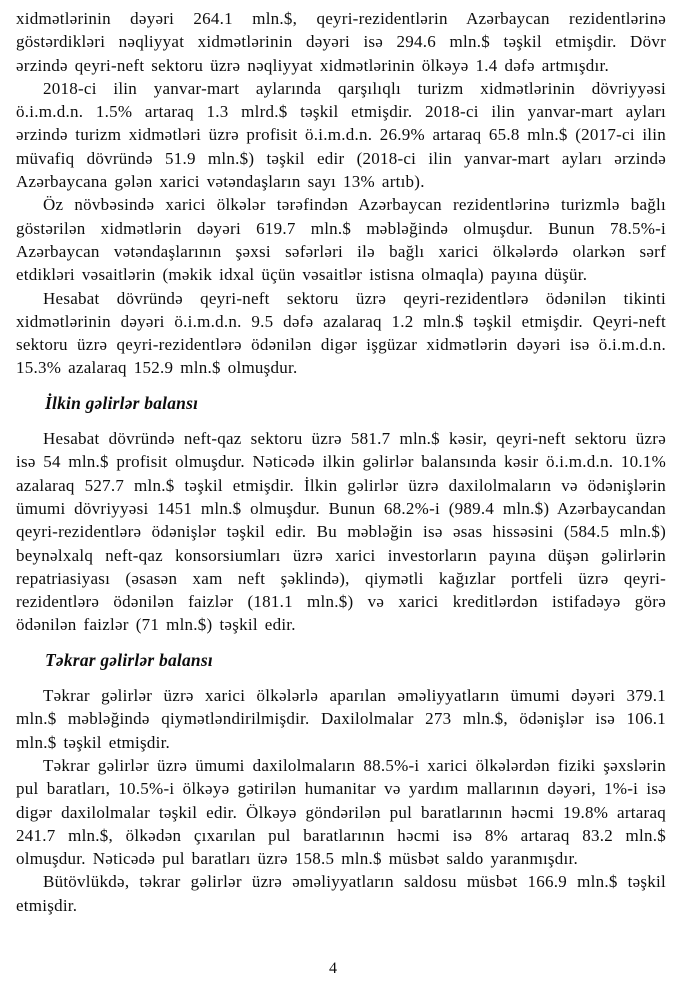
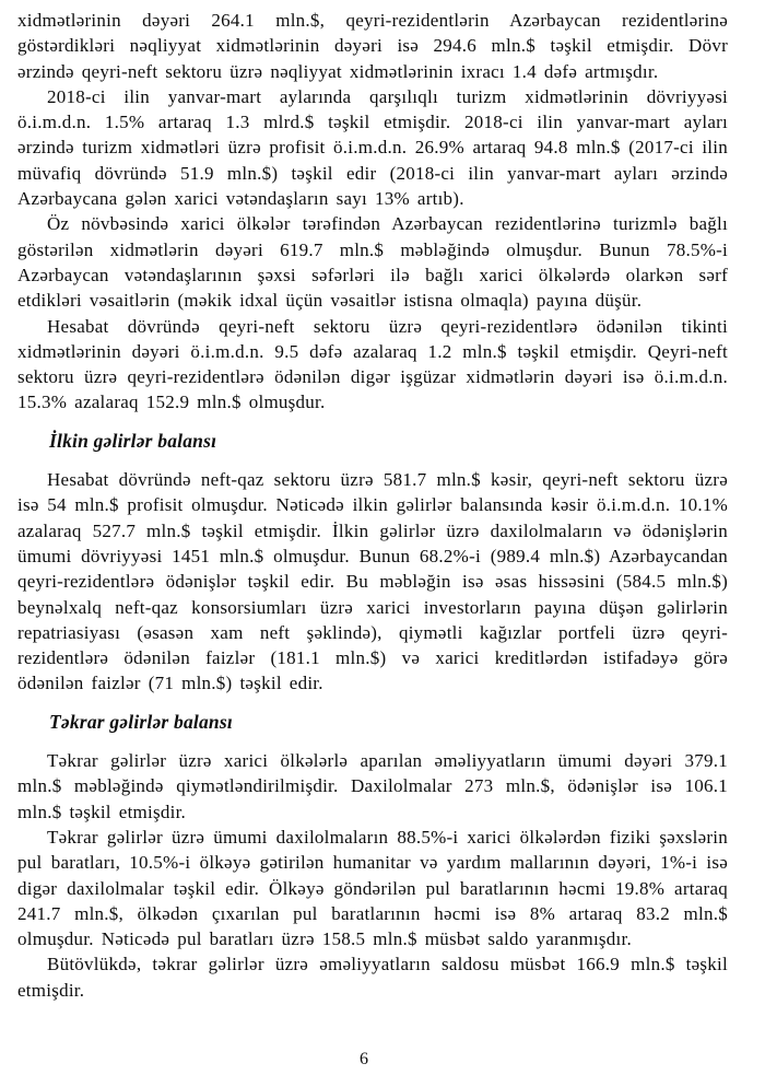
- xidmətlərinin dəyəri 264.1 mln.$, qeyri-rezidentlərin Azərbaycan rezidentlərinə göstərdikləri nəqliyyat xidmətlərinin dəyəri isə 294.6 mln.$ təşkil etmişdir. Dövr ərzində qeyri-neft sektoru üzrə nəqliyyat xidmətlərinin ölkəyə 1.4 dəfə artmışdır.
+ xidmətlərinin dəyəri 264.1 mln.$, qeyri-rezidentlərin Azərbaycan rezidentlərinə göstərdikləri nəqliyyat xidmətlərinin dəyəri isə 294.6 mln.$ təşkil etmişdir. Dövr ərzində qeyri-neft sektoru üzrə nəqliyyat xidmətlərinin ixracı 1.4 dəfə artmışdır.
- 2018-ci ilin yanvar-mart aylarında qarşılıqlı turizm xidmətlərinin dövriyyəsi ö.i.m.d.n. 1.5% artaraq 1.3 mlrd.$ təşkil etmişdir. 2018-ci ilin yanvar-mart ayları ərzində turizm xidmətləri üzrə profisit ö.i.m.d.n. 26.9% artaraq 65.8 mln.$ (2017-ci ilin müvafiq dövründə 51.9 mln.$) təşkil edir (2018-ci ilin yanvar-mart ayları ərzində Azərbaycana gələn xarici vətəndaşların sayı 13% artıb).
+ 2018-ci ilin yanvar-mart aylarında qarşılıqlı turizm xidmətlərinin dövriyyəsi ö.i.m.d.n. 1.5% artaraq 1.3 mlrd.$ təşkil etmişdir. 2018-ci ilin yanvar-mart ayları ərzində turizm xidmətləri üzrə profisit ö.i.m.d.n. 26.9% artaraq 94.8 mln.$ (2017-ci ilin müvafiq dövründə 51.9 mln.$) təşkil edir (2018-ci ilin yanvar-mart ayları ərzində Azərbaycana gələn xarici vətəndaşların sayı 13% artıb).
  Öz növbəsində xarici ölkələr tərəfindən Azərbaycan rezidentlərinə turizmlə bağlı göstərilən xidmətlərin dəyəri 619.7 mln.$ məbləğində olmuşdur. Bunun 78.5%-i Azərbaycan vətəndaşlarının şəxsi səfərləri ilə bağlı xarici ölkələrdə olarkən sərf etdikləri vəsaitlərin (məkik idxal üçün vəsaitlər istisna olmaqla) payına düşür.
  Hesabat dövründə qeyri-neft sektoru üzrə qeyri-rezidentlərə ödənilən tikinti xidmətlərinin dəyəri ö.i.m.d.n. 9.5 dəfə azalaraq 1.2 mln.$ təşkil etmişdir. Qeyri-neft sektoru üzrə qeyri-rezidentlərə ödənilən digər işgüzar xidmətlərin dəyəri isə ö.i.m.d.n. 15.3% azalaraq 152.9 mln.$ olmuşdur.
  İlkin gəlirlər balansı
  Hesabat dövründə neft-qaz sektoru üzrə 581.7 mln.$ kəsir, qeyri-neft sektoru üzrə isə 54 mln.$ profisit olmuşdur. Nəticədə ilkin gəlirlər balansında kəsir ö.i.m.d.n. 10.1% azalaraq 527.7 mln.$ təşkil etmişdir. İlkin gəlirlər üzrə daxilolmaların və ödənişlərin ümumi dövriyyəsi 1451 mln.$ olmuşdur. Bunun 68.2%-i (989.4 mln.$) Azərbaycandan qeyri-rezidentlərə ödənişlər təşkil edir. Bu məbləğin isə əsas hissəsini (584.5 mln.$) beynəlxalq neft-qaz konsorsiumları üzrə xarici investorların payına düşən gəlirlərin repatriasiyası (əsasən xam neft şəklində), qiymətli kağızlar portfeli üzrə qeyri-rezidentlərə ödənilən faizlər (181.1 mln.$) və xarici kreditlərdən istifadəyə görə ödənilən faizlər (71 mln.$) təşkil edir.
  Təkrar gəlirlər balansı
  Təkrar gəlirlər üzrə xarici ölkələrlə aparılan əməliyyatların ümumi dəyəri 379.1 mln.$ məbləğində qiymətləndirilmişdir. Daxilolmalar 273 mln.$, ödənişlər isə 106.1 mln.$ təşkil etmişdir.
  Təkrar gəlirlər üzrə ümumi daxilolmaların 88.5%-i xarici ölkələrdən fiziki şəxslərin pul baratları, 10.5%-i ölkəyə gətirilən humanitar və yardım mallarının dəyəri, 1%-i isə digər daxilolmalar təşkil edir. Ölkəyə göndərilən pul baratlarının həcmi 19.8% artaraq 241.7 mln.$, ölkədən çıxarılan pul baratlarının həcmi isə 8% artaraq 83.2 mln.$ olmuşdur. Nəticədə pul baratları üzrə 158.5 mln.$ müsbət saldo yaranmışdır.
  Bütövlükdə, təkrar gəlirlər üzrə əməliyyatların saldosu müsbət 166.9 mln.$ təşkil etmişdir.
- 4
+ 6
